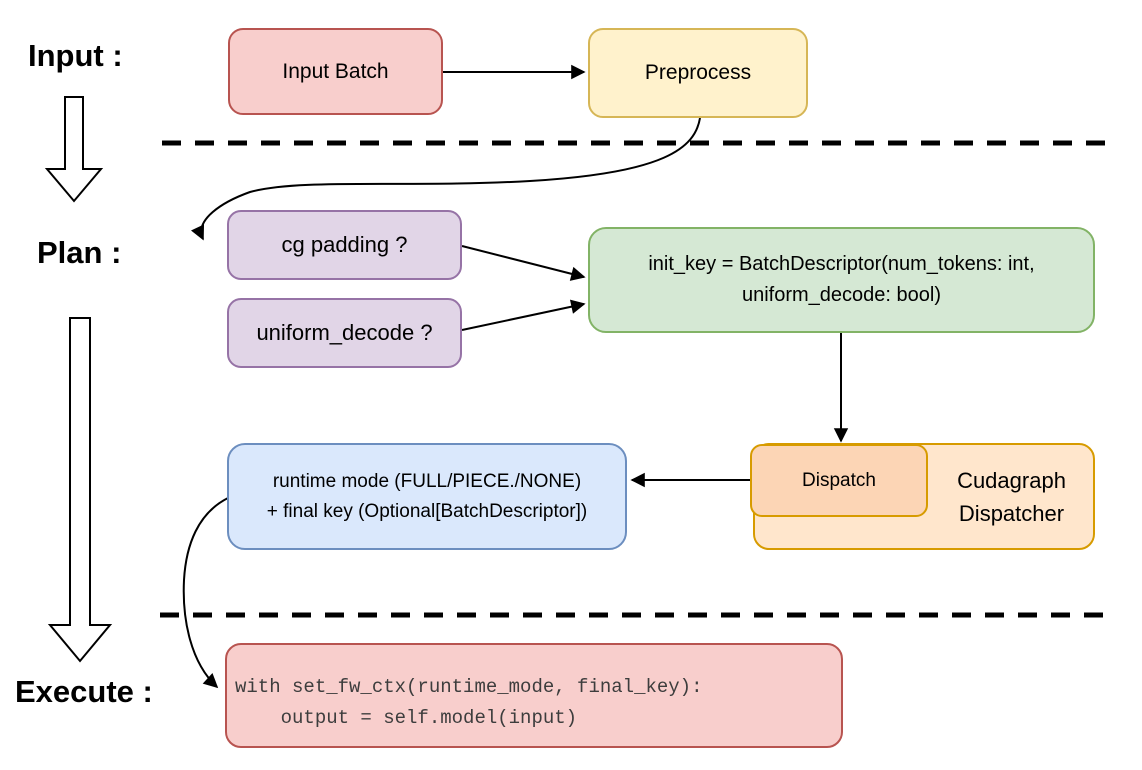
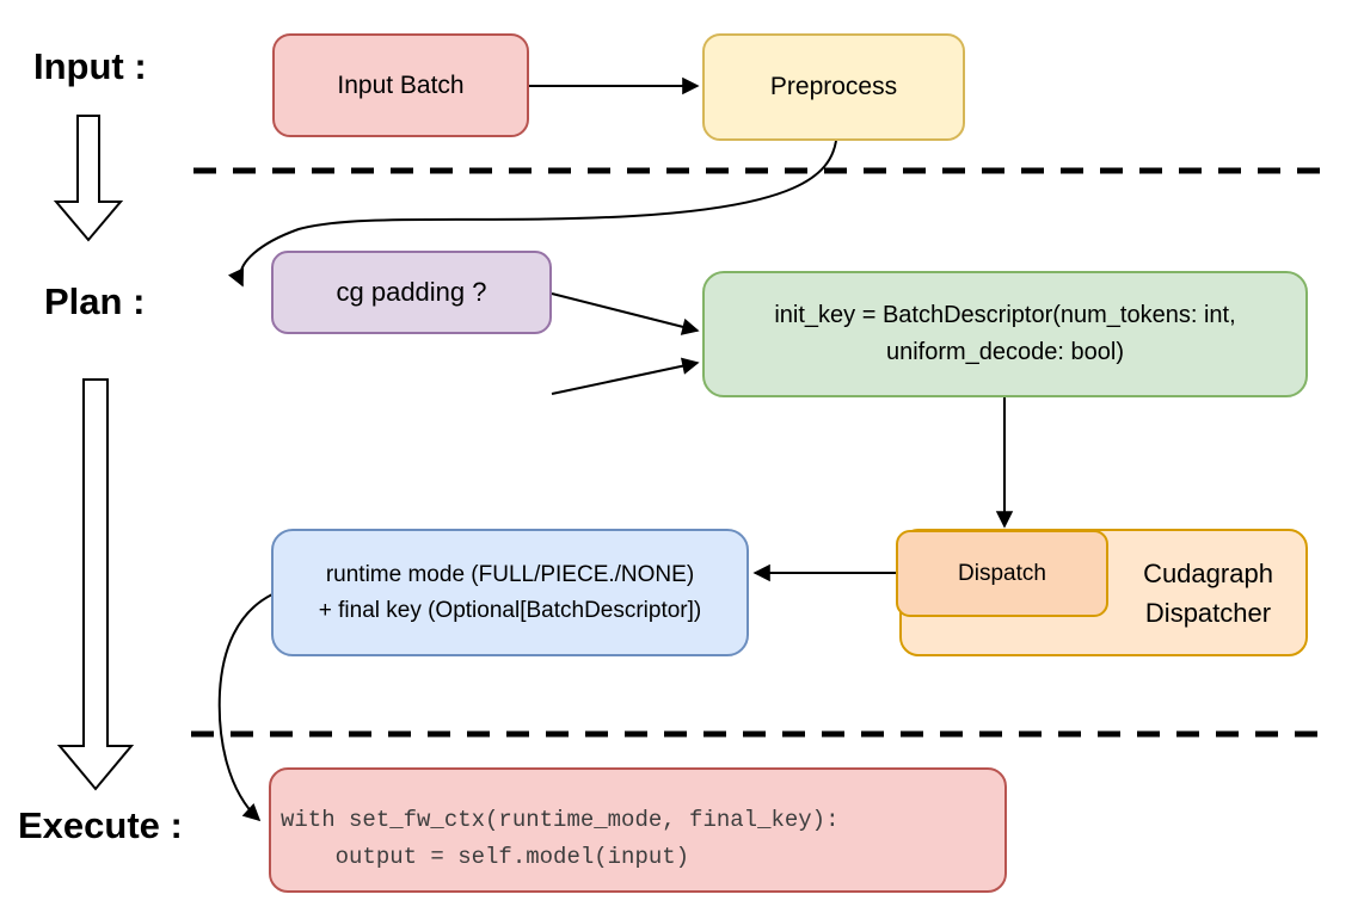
  Input :
  Plan :
  Execute :
  Input Batch
  Preprocess
  cg padding ?
- uniform_decode ?
  init_key = BatchDescriptor(num_tokens: int,
  uniform_decode: bool)
  Dispatch
  Cudagraph
  Dispatcher
  runtime mode (FULL/PIECE./NONE)
  + final key (Optional[BatchDescriptor])
  with set_fw_ctx(runtime_mode, final_key):
  output = self.model(input)
